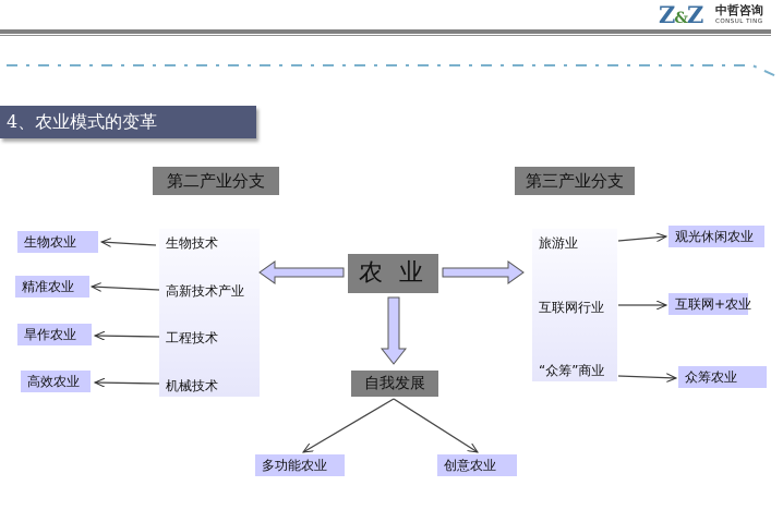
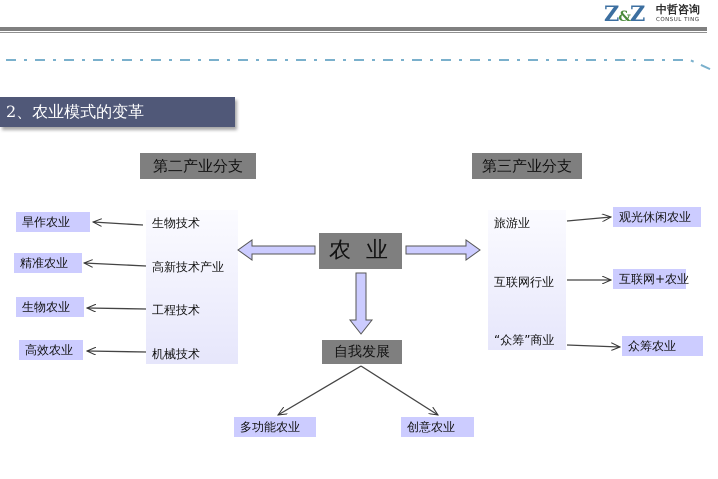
  Z&Z
  中哲咨询
- 4、农业模式的变革
+ 2、农业模式的变革
  第二产业分支
  第三产业分支
  生物技术
  高新技术产业
  工程技术
  机械技术
- 生物农业
+ 旱作农业
  精准农业
- 旱作农业
+ 生物农业
  高效农业
  旅游业
  互联网行业
  “众筹”商业
  观光休闲农业
  互联网+农业
  众筹农业
  农 业
  自我发展
  多功能农业
  创意农业
